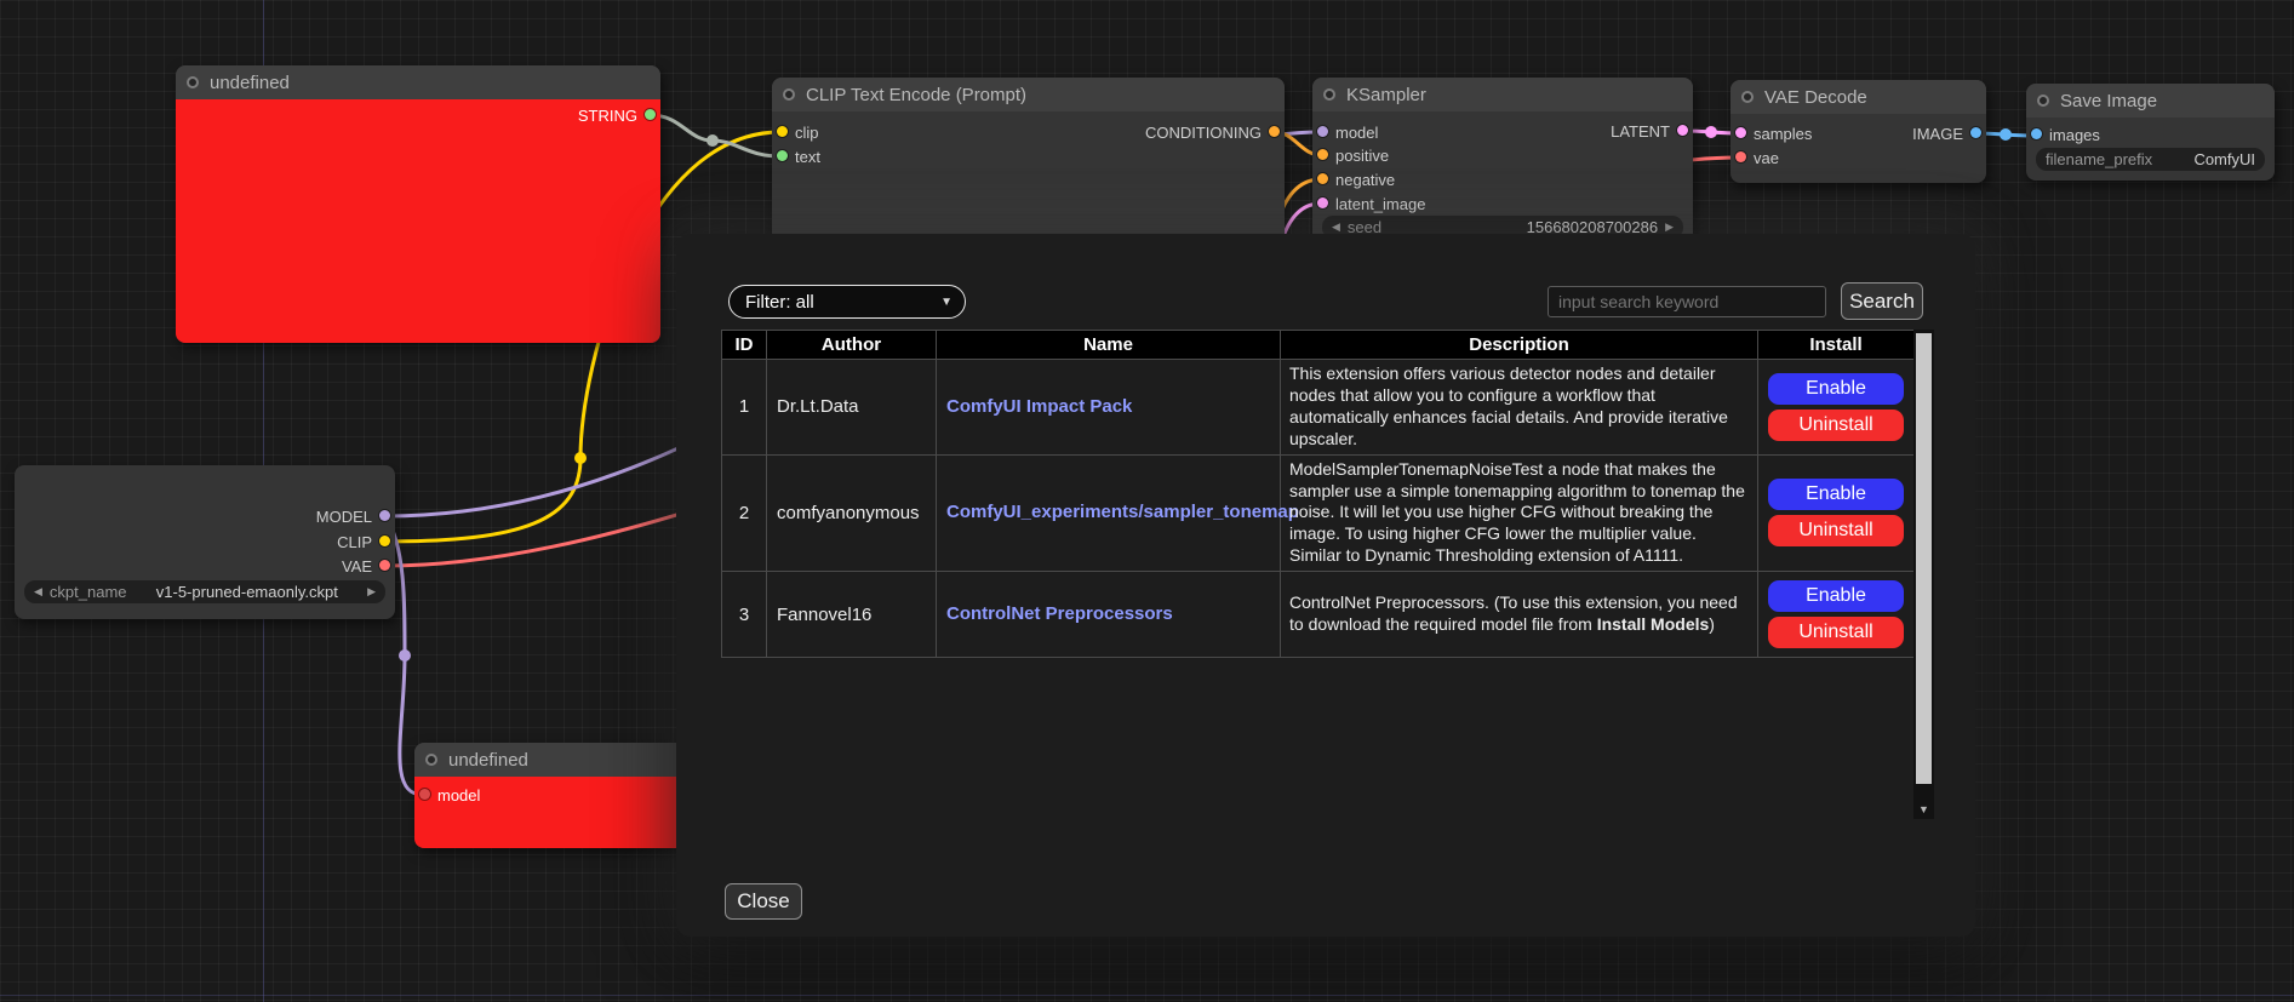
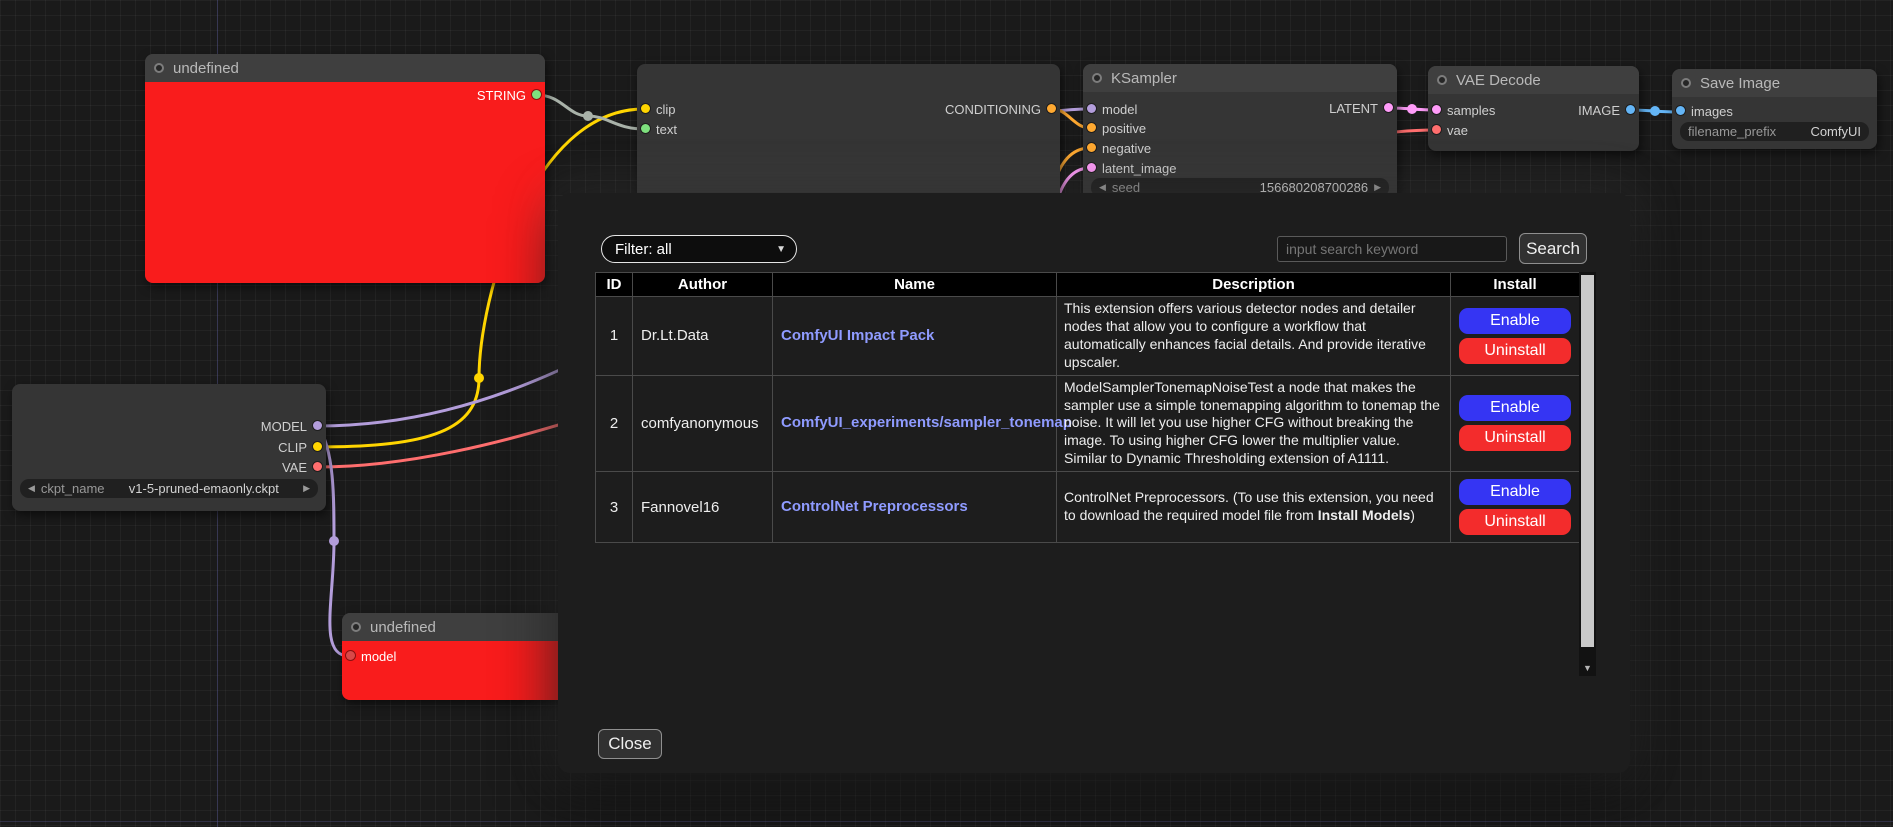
  undefined
  STRING
- CLIP Text Encode (Prompt)
  clip
  text
  CONDITIONING
  KSampler
  model
  positive
  negative
  latent_image
  LATENT
  ◀
  seed
  156680208700286
  ▶
  VAE Decode
  samples
  vae
  IMAGE
  Save Image
  images
  filename_prefix
  ComfyUI
  MODEL
  CLIP
  VAE
  ◀
  ckpt_name
  v1-5-pruned-emaonly.ckpt
  ▶
  undefined
  model
  Filter: all
  ▼
  input search keyword
  Search
  ID	Author	Name	Description	Install
  1	Dr.Lt.Data	ComfyUI Impact Pack	This extension offers various detector nodes and detailer nodes that allow you to configure a workflow that automatically enhances facial details. And provide iterative upscaler.	Enable Uninstall
  2	comfyanonymous	ComfyUI_experiments/sampler_tonemap	ModelSamplerTonemapNoiseTest a node that makes the sampler use a simple tonemapping algorithm to tonemap the noise. It will let you use higher CFG without breaking the image. To using higher CFG lower the multiplier value. Similar to Dynamic Thresholding extension of A1111.	Enable Uninstall
  3	Fannovel16	ControlNet Preprocessors	ControlNet Preprocessors. (To use this extension, you need to download the required model file from Install Models)	Enable Uninstall
  ▼
  Close
